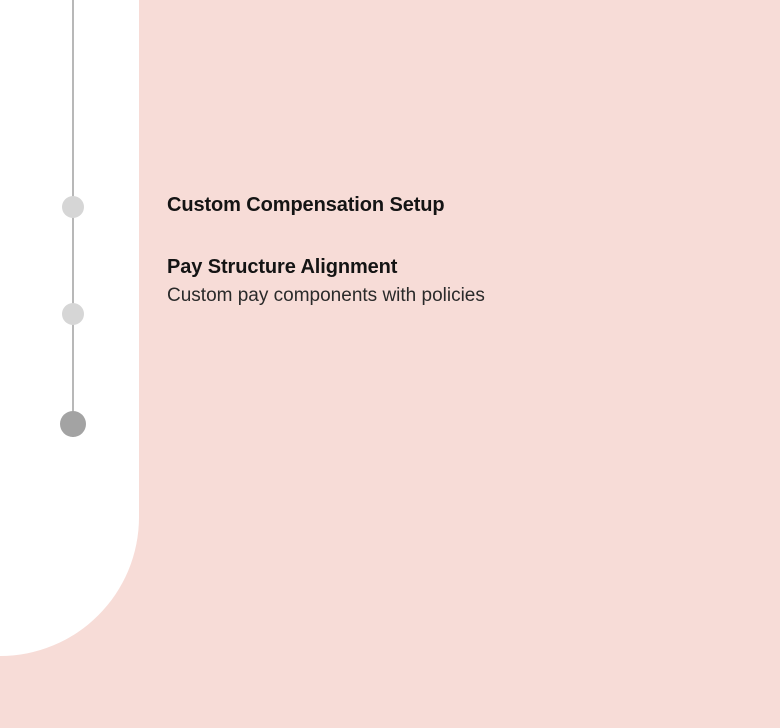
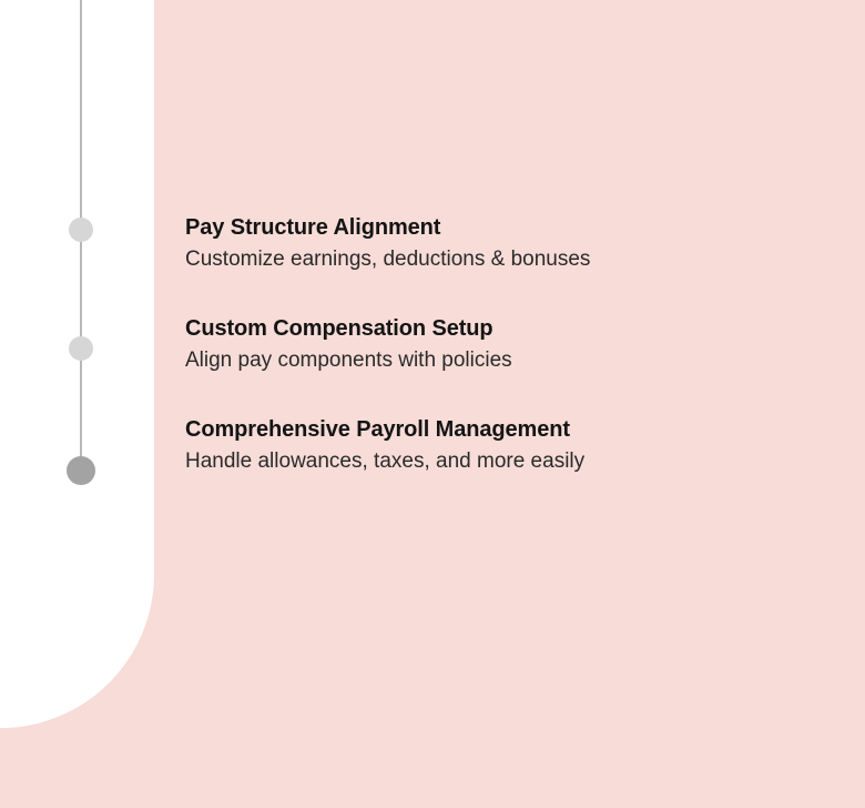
- Custom Compensation Setup
+ Pay Structure Alignment
+ Customize earnings, deductions & bonuses
- Pay Structure Alignment
+ Custom Compensation Setup
- Custom pay components with policies
+ Align pay components with policies
+ Comprehensive Payroll Management
+ Handle allowances, taxes, and more easily
